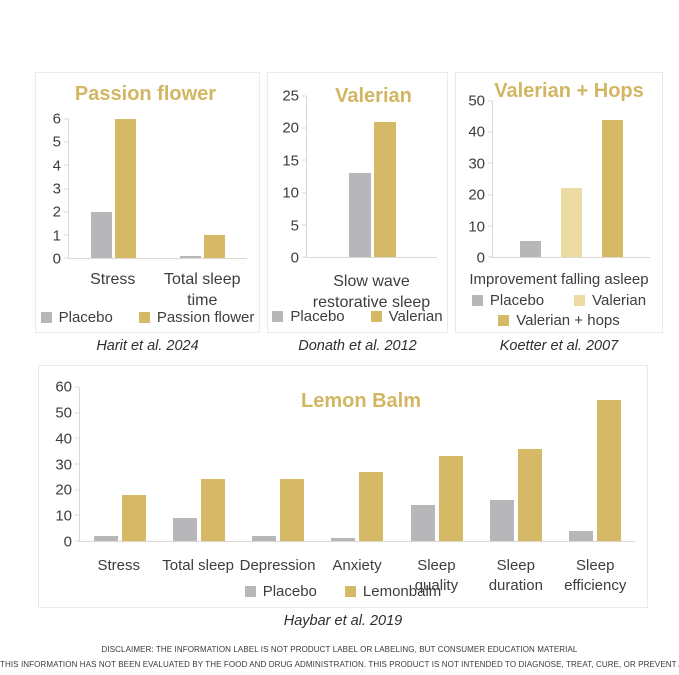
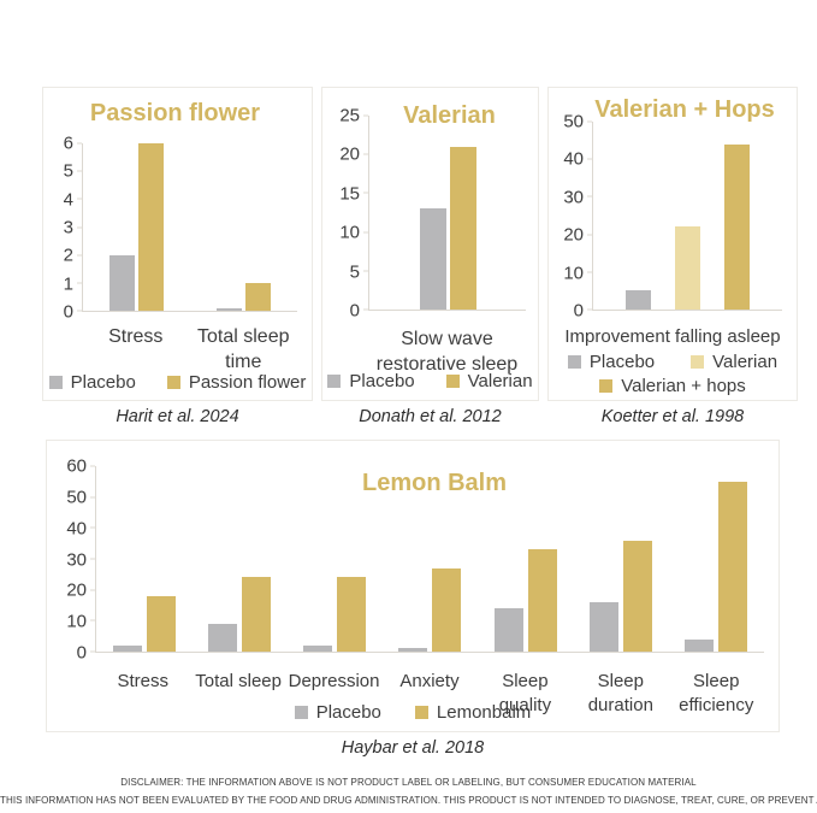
  Passion flower
  0
  1
  2
  3
  4
  5
  6
  Stress
  Total sleep
  time
  Placebo
  Passion flower
  Harit et al. 2024
  Valerian
  0
  5
  10
  15
  20
  25
  Slow wave
  restorative sleep
  Placebo
  Valerian
  Donath et al. 2012
  Valerian + Hops
  0
  10
  20
  30
  40
  50
  Improvement falling asleep
  Placebo
  Valerian
  Valerian + hops
- Koetter et al. 2007
+ Koetter et al. 1998
  Lemon Balm
  0
  10
  20
  30
  40
  50
  60
  Stress
  Total sleep
  Depression
  Anxiety
  Sleep
  quality
  Sleep
  duration
  Sleep
  efficiency
  Placebo
  Lemonbalm
- Haybar et al. 2019
+ Haybar et al. 2018
- DISCLAIMER: THE INFORMATION LABEL IS NOT PRODUCT LABEL OR LABELING, BUT CONSUMER EDUCATION MATERIAL
+ DISCLAIMER: THE INFORMATION ABOVE IS NOT PRODUCT LABEL OR LABELING, BUT CONSUMER EDUCATION MATERIAL
  THIS INFORMATION HAS NOT BEEN EVALUATED BY THE FOOD AND DRUG ADMINISTRATION. THIS PRODUCT IS NOT INTENDED TO DIAGNOSE, TREAT, CURE, OR PREVENT
